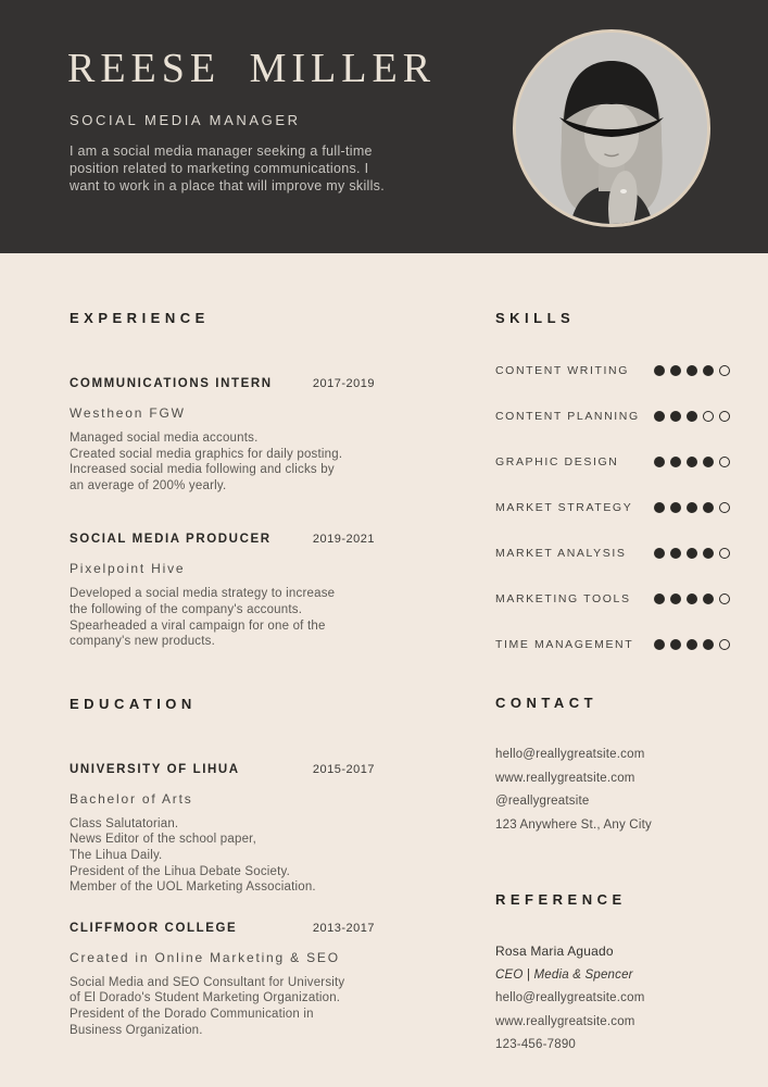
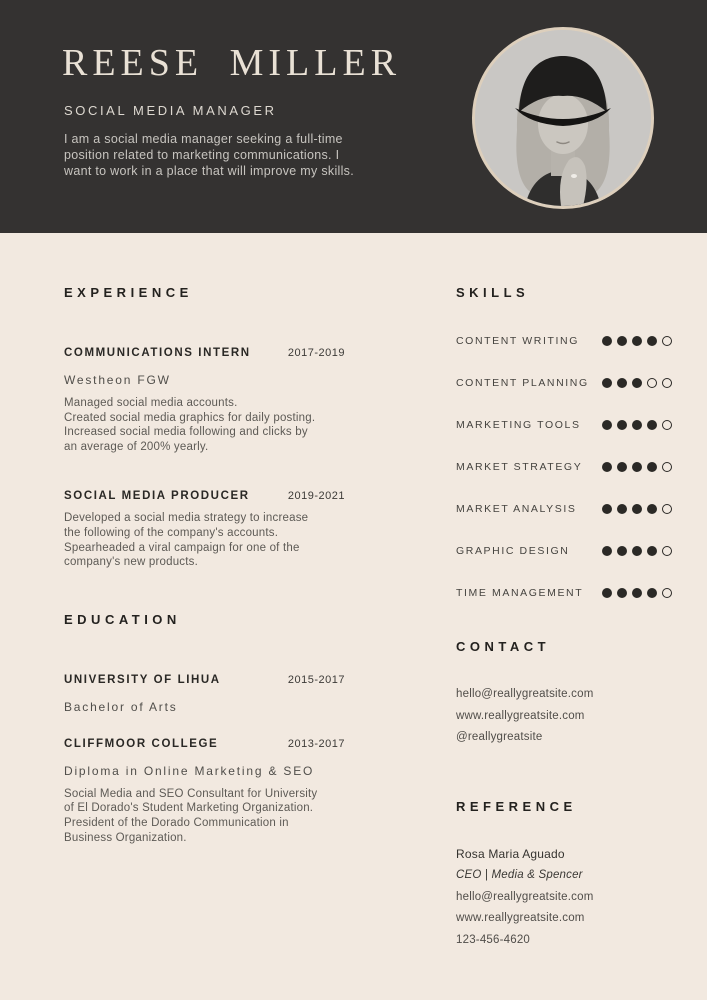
  REESE MILLER
  SOCIAL MEDIA MANAGER
  I am a social media manager seeking a full-time
  position related to marketing communications. I
  want to work in a place that will improve my skills.
  EXPERIENCE
  COMMUNICATIONS INTERN
  2017-2019
  Westheon FGW
  Managed social media accounts.
  Created social media graphics for daily posting.
  Increased social media following and clicks by
  an average of 200% yearly.
  SOCIAL MEDIA PRODUCER
  2019-2021
- Pixelpoint Hive
  Developed a social media strategy to increase
  the following of the company's accounts.
  Spearheaded a viral campaign for one of the
  company's new products.
  EDUCATION
  UNIVERSITY OF LIHUA
  2015-2017
  Bachelor of Arts
- Class Salutatorian.
- News Editor of the school paper,
- The Lihua Daily.
- President of the Lihua Debate Society.
- Member of the UOL Marketing Association.
  CLIFFMOOR COLLEGE
  2013-2017
- Created in Online Marketing & SEO
+ Diploma in Online Marketing & SEO
  Social Media and SEO Consultant for University
  of El Dorado's Student Marketing Organization.
  President of the Dorado Communication in
  Business Organization.
  SKILLS
  CONTENT WRITING
  CONTENT PLANNING
- GRAPHIC DESIGN
+ MARKETING TOOLS
  MARKET STRATEGY
  MARKET ANALYSIS
- MARKETING TOOLS
+ GRAPHIC DESIGN
  TIME MANAGEMENT
  CONTACT
  hello@reallygreatsite.com
  www.reallygreatsite.com
  @reallygreatsite
- 123 Anywhere St., Any City
  REFERENCE
  Rosa Maria Aguado
  CEO | Media & Spencer
  hello@reallygreatsite.com
  www.reallygreatsite.com
- 123-456-7890
+ 123-456-4620
